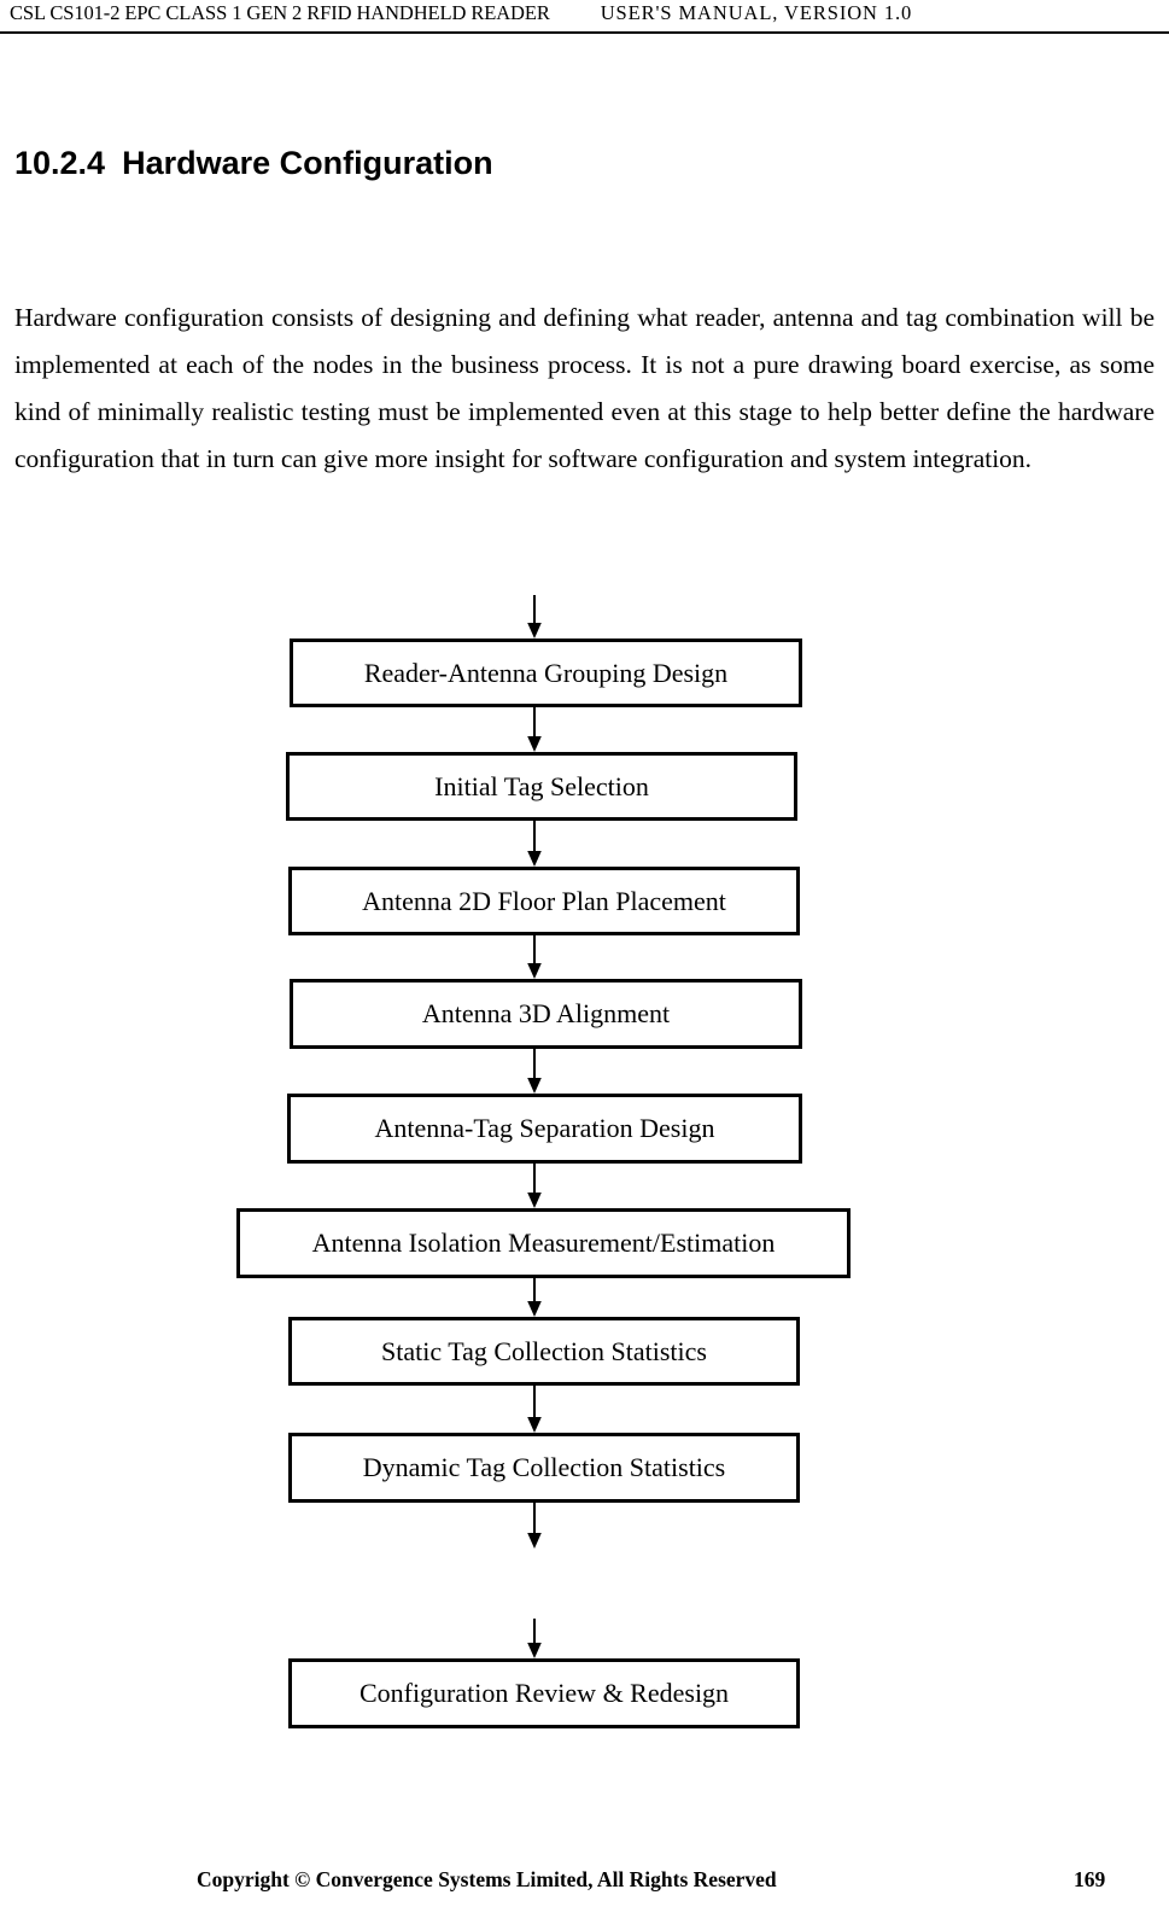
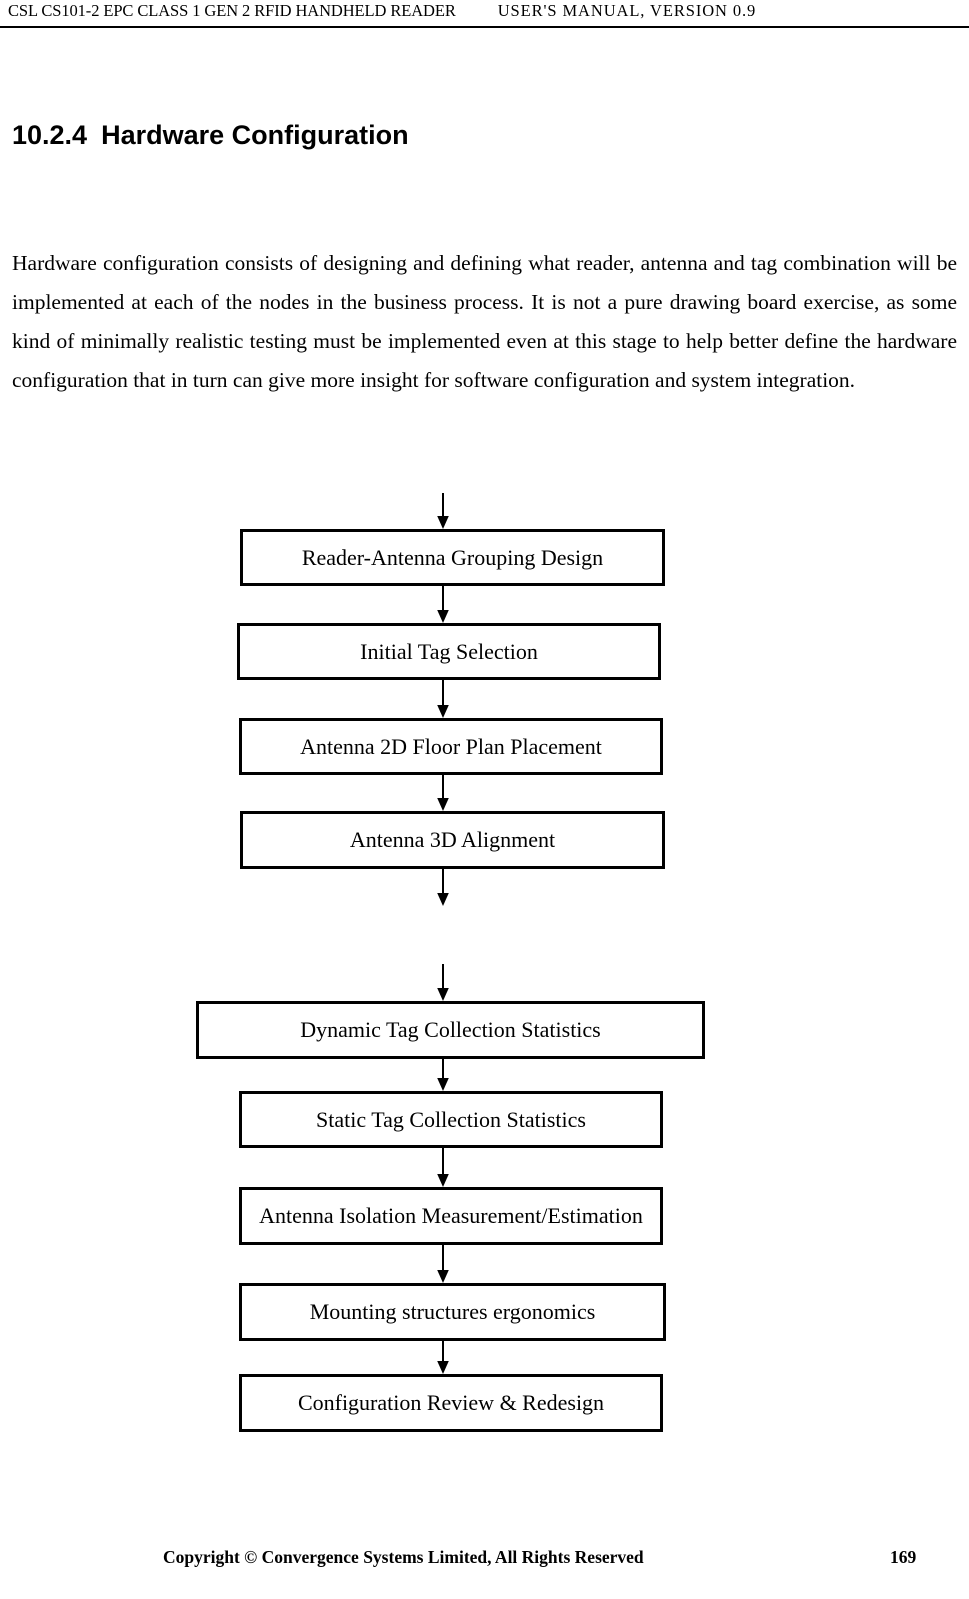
  CSL CS101-2 EPC CLASS 1 GEN 2 RFID HANDHELD READER
- USER'S MANUAL, VERSION 1.0
+ USER'S MANUAL, VERSION 0.9
  10.2.4 Hardware Configuration
  Hardware configuration consists of designing and defining what reader, antenna and tag combination will be implemented at each of the nodes in the business process. It is not a pure drawing board exercise, as some kind of minimally realistic testing must be implemented even at this stage to help better define the hardware configuration that in turn can give more insight for software configuration and system integration.
  Reader-Antenna Grouping Design
  Initial Tag Selection
  Antenna 2D Floor Plan Placement
  Antenna 3D Alignment
- Antenna-Tag Separation Design
- Antenna Isolation Measurement/Estimation
+ Dynamic Tag Collection Statistics
  Static Tag Collection Statistics
- Dynamic Tag Collection Statistics
+ Antenna Isolation Measurement/Estimation
+ Mounting structures ergonomics
  Configuration Review & Redesign
  Copyright © Convergence Systems Limited, All Rights Reserved
  169
